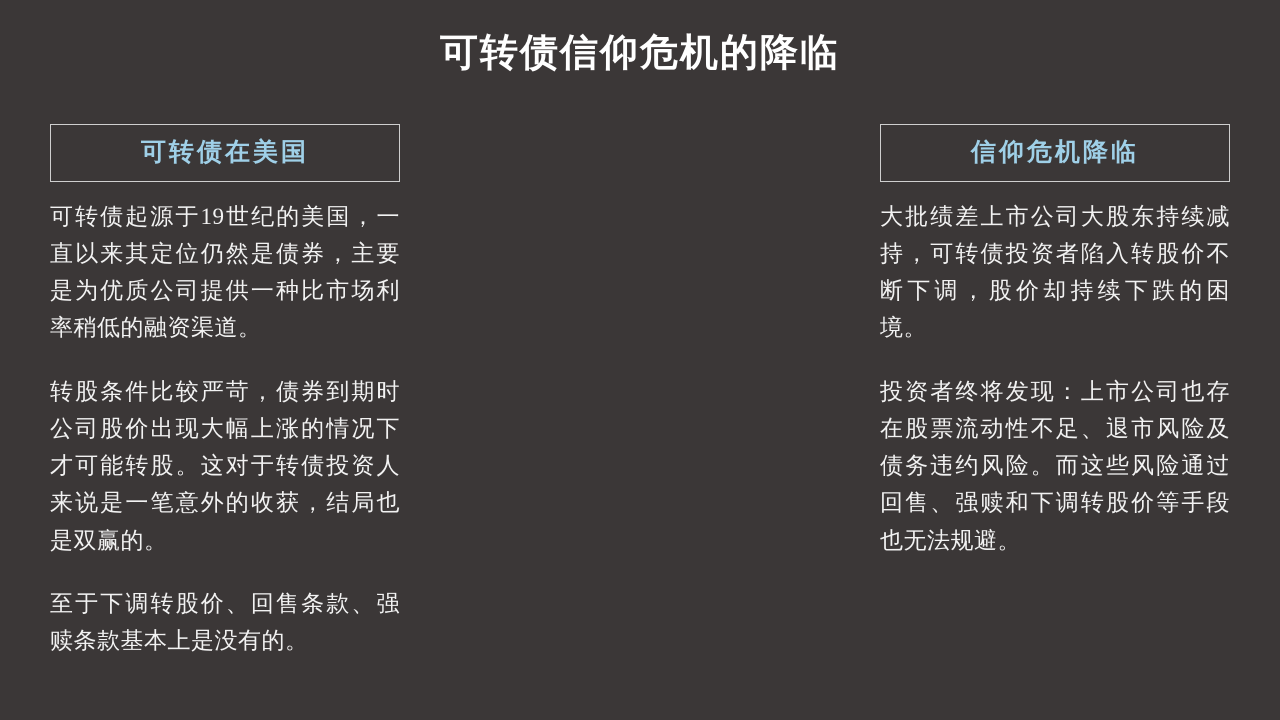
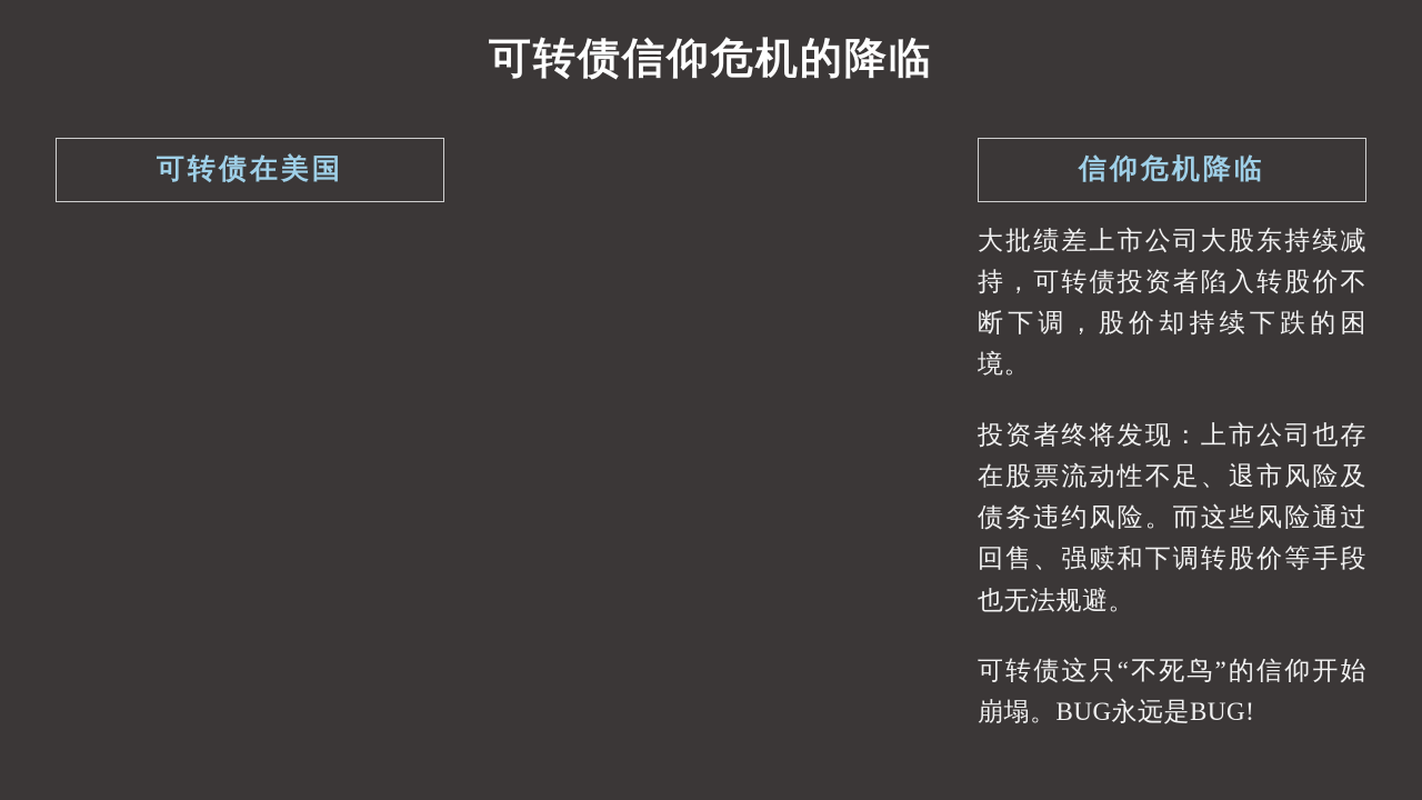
  可转债信仰危机的降临
  可转债在美国
- 可转债起源于19世纪的美国，一直以来其定位仍然是债券，主要是为优质公司提供一种比市场利率稍低的融资渠道。
- 转股条件比较严苛，债券到期时公司股价出现大幅上涨的情况下才可能转股。这对于转债投资人来说是一笔意外的收获，结局也是双赢的。
- 至于下调转股价、回售条款、强赎条款基本上是没有的。
  信仰危机降临
  大批绩差上市公司大股东持续减持，可转债投资者陷入转股价不断下调，股价却持续下跌的困境。
  投资者终将发现：上市公司也存在股票流动性不足、退市风险及债务违约风险。而这些风险通过回售、强赎和下调转股价等手段也无法规避。
+ 可转债这只“不死鸟”的信仰开始崩塌。BUG永远是BUG!
